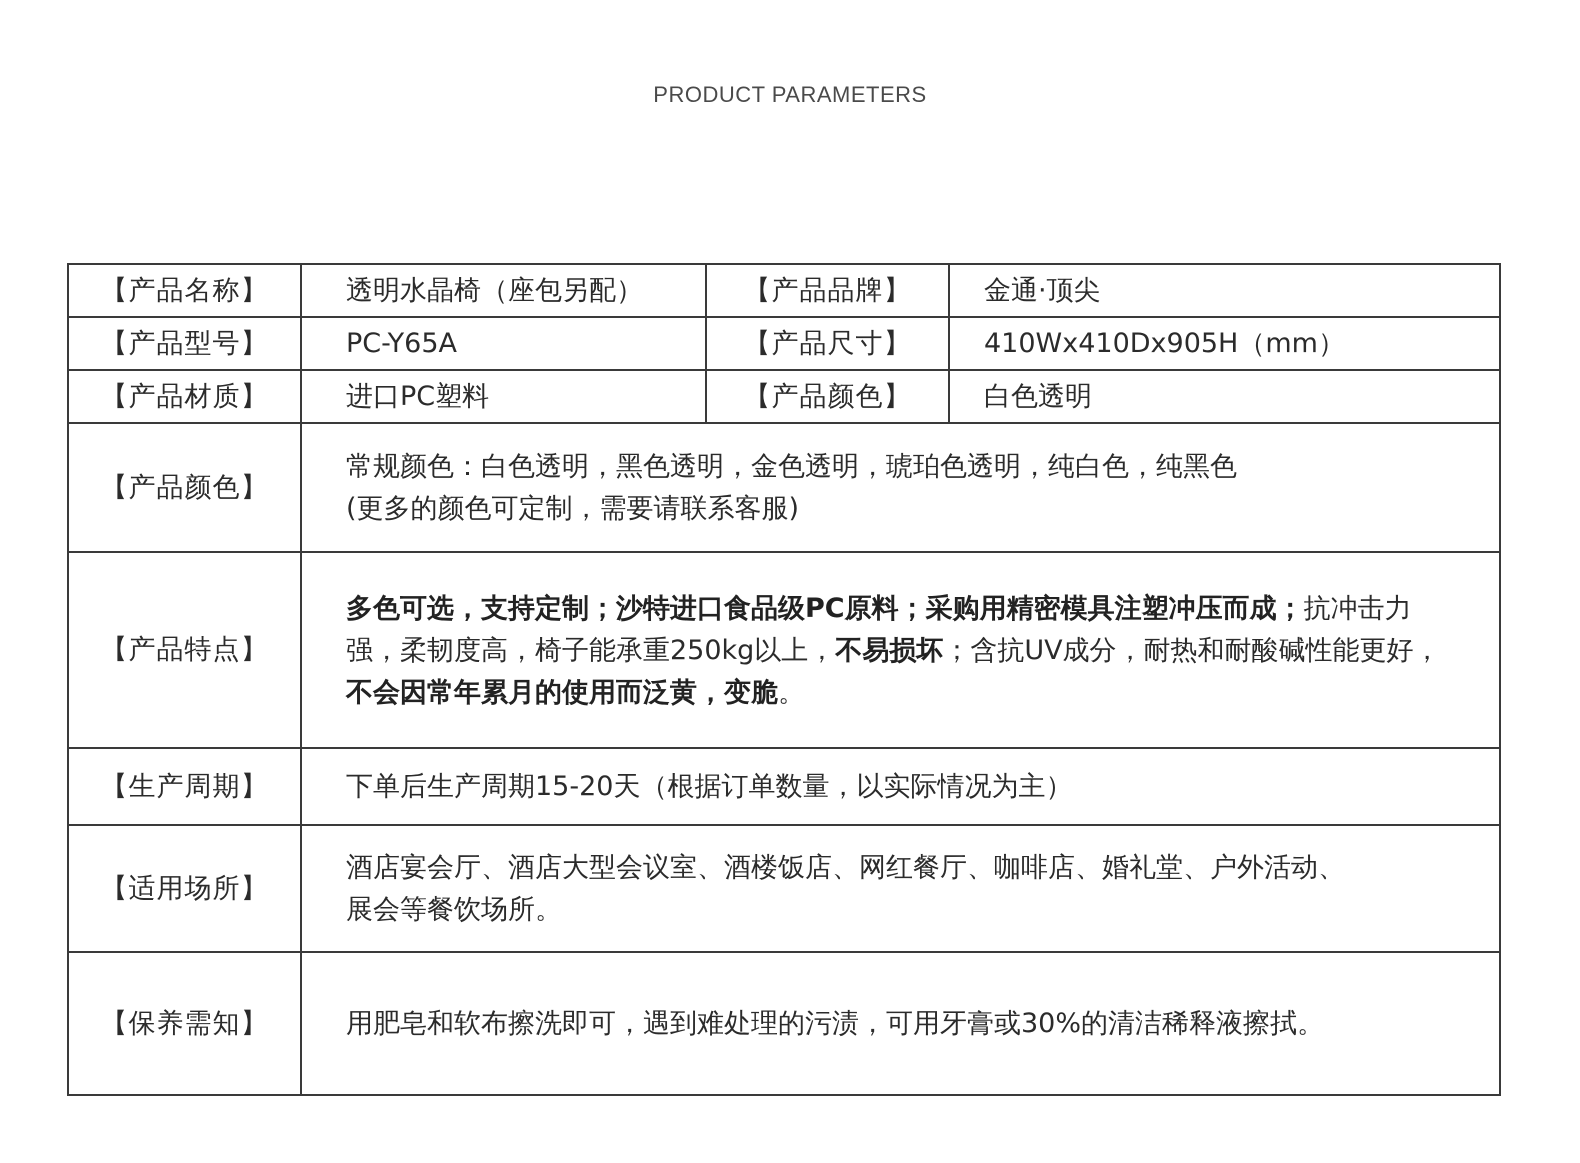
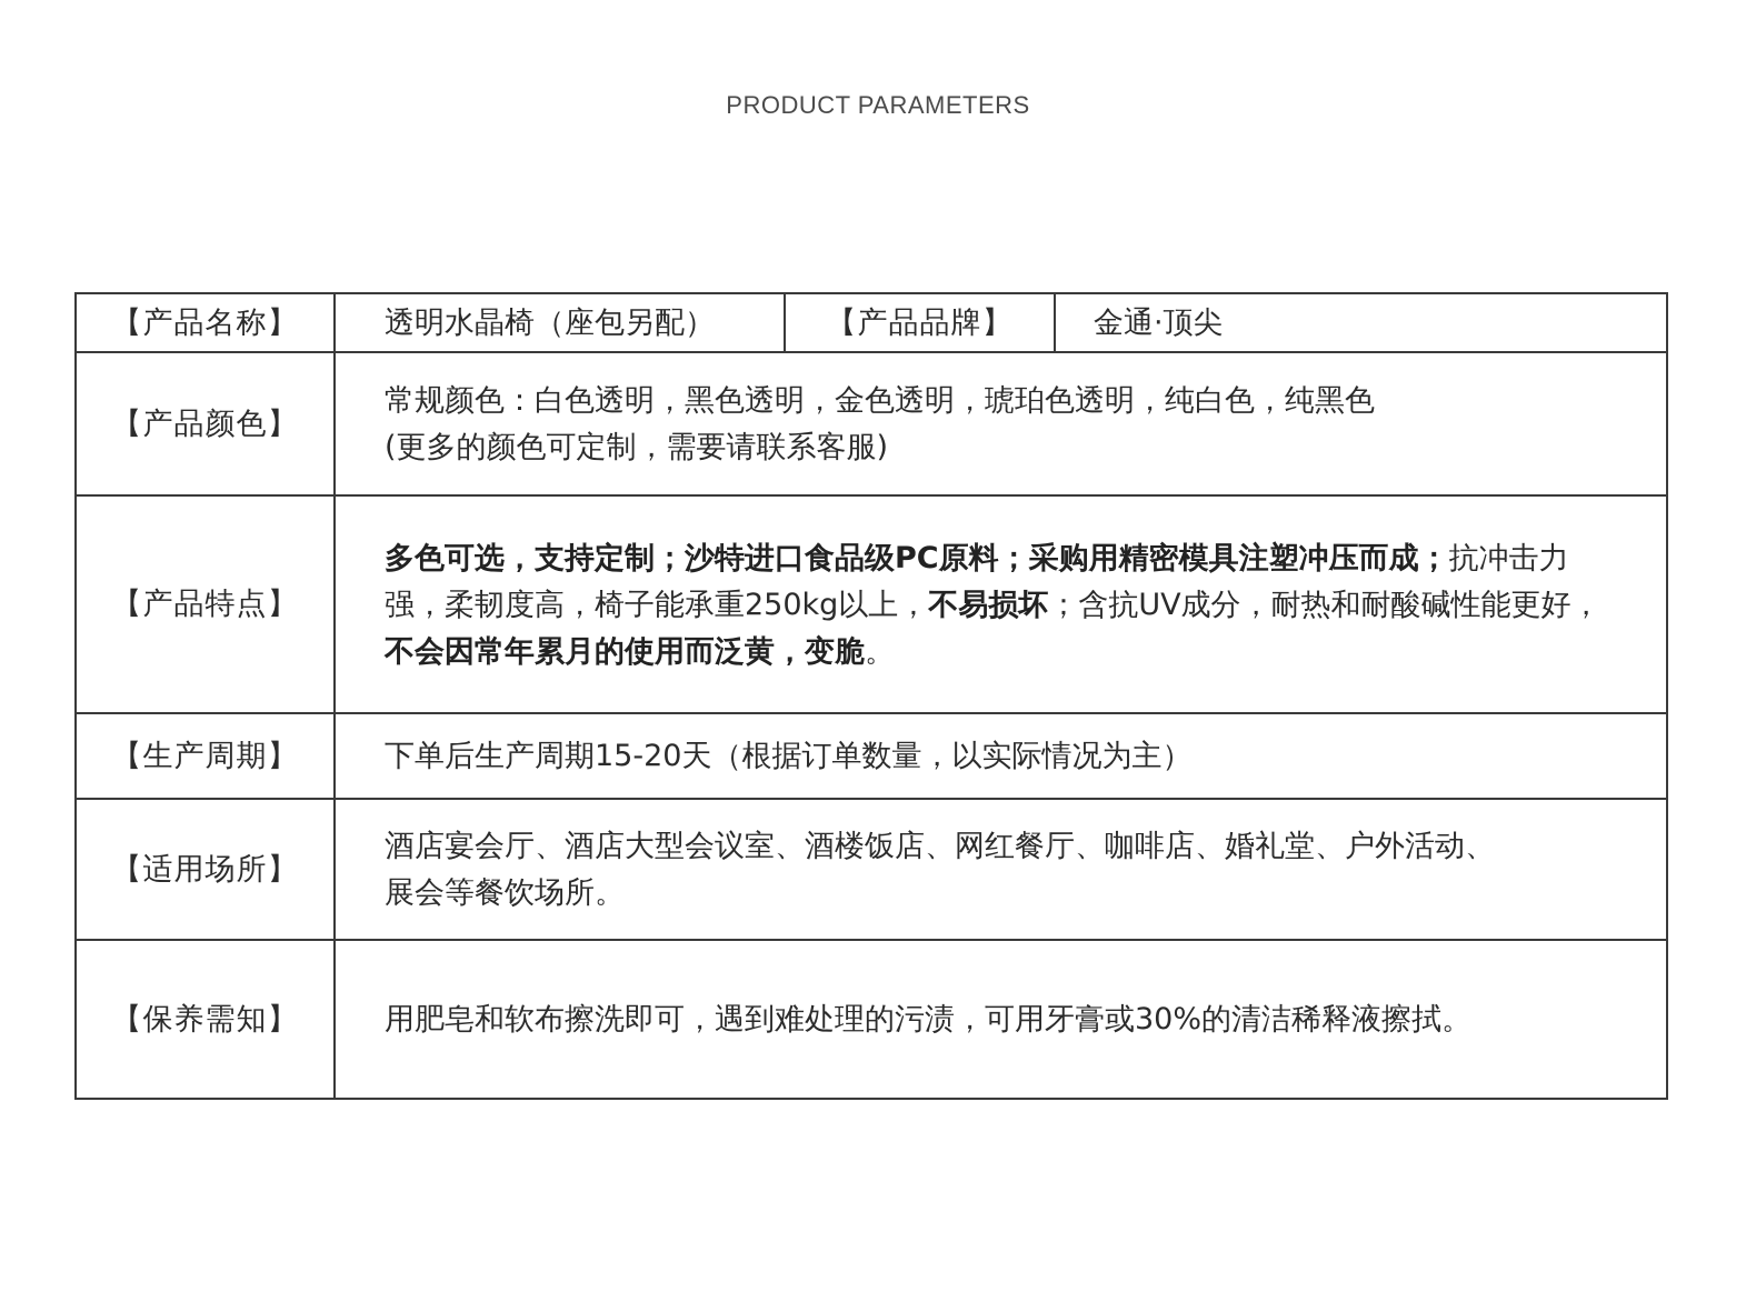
  PRODUCT PARAMETERS
  【产品名称】	透明水晶椅（座包另配）	【产品品牌】	金通·顶尖
- 【产品型号】	PC-Y65A	【产品尺寸】	410Wx410Dx905H（mm）
- 【产品材质】	进口PC塑料	【产品颜色】	白色透明
  【产品颜色】	常规颜色：白色透明，黑色透明，金色透明，琥珀色透明，纯白色，纯黑色 (更多的颜色可定制，需要请联系客服)
  【产品特点】	多色可选，支持定制；沙特进口食品级PC原料；采购用精密模具注塑冲压而成；抗冲击力强，柔韧度高，椅子能承重250kg以上，不易损坏；含抗UV成分，耐热和耐酸碱性能更好，不会因常年累月的使用而泛黄，变脆。
  【生产周期】	下单后生产周期15-20天（根据订单数量，以实际情况为主）
  【适用场所】	酒店宴会厅、酒店大型会议室、酒楼饭店、网红餐厅、咖啡店、婚礼堂、户外活动、 展会等餐饮场所。
  【保养需知】	用肥皂和软布擦洗即可，遇到难处理的污渍，可用牙膏或30%的清洁稀释液擦拭。
